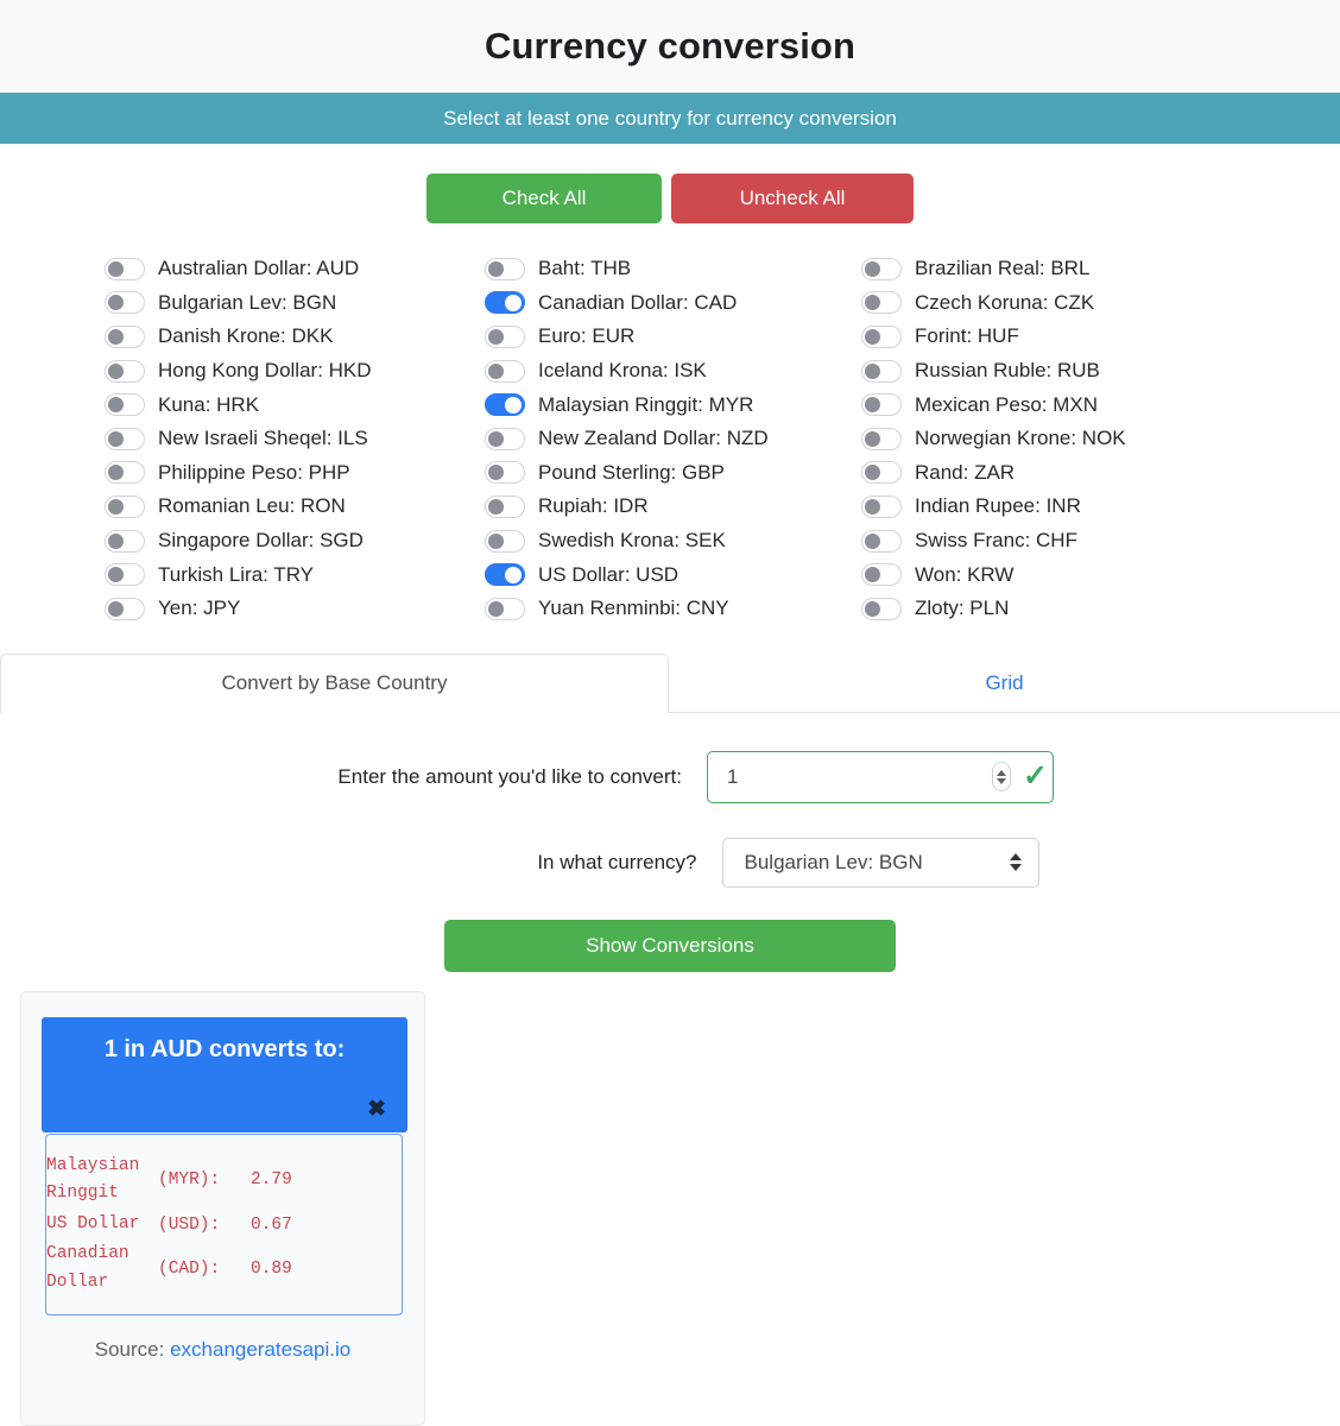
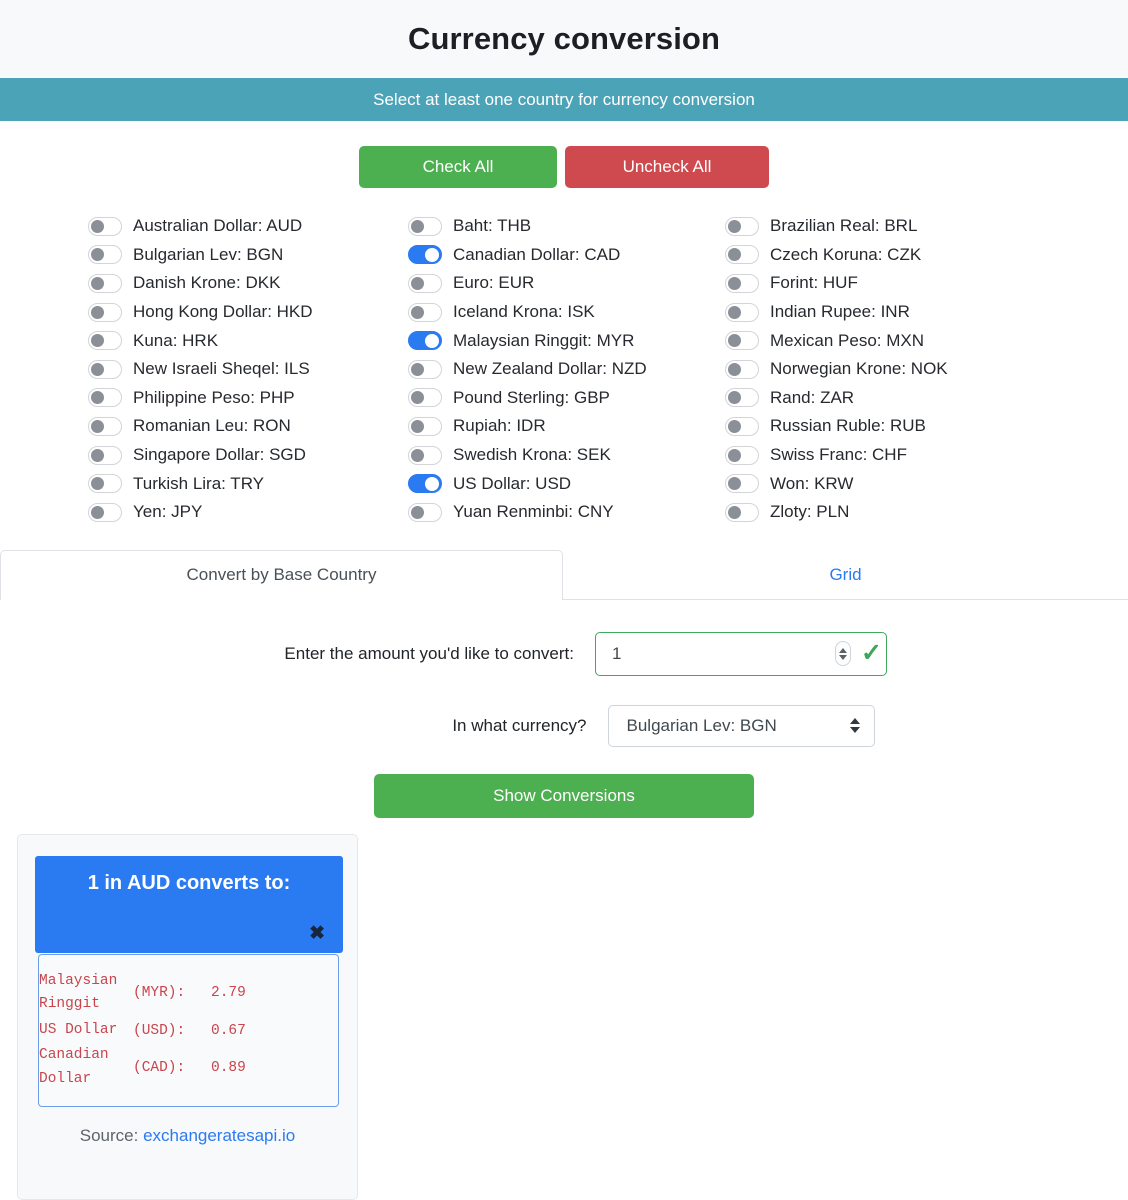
  Currency conversion
  Select at least one country for currency conversion
  Check All
  Uncheck All
  Australian Dollar: AUD
  Bulgarian Lev: BGN
  Danish Krone: DKK
  Hong Kong Dollar: HKD
  Kuna: HRK
  New Israeli Sheqel: ILS
  Philippine Peso: PHP
  Romanian Leu: RON
  Singapore Dollar: SGD
  Turkish Lira: TRY
  Yen: JPY
  Baht: THB
  Canadian Dollar: CAD
  Euro: EUR
  Iceland Krona: ISK
  Malaysian Ringgit: MYR
  New Zealand Dollar: NZD
  Pound Sterling: GBP
  Rupiah: IDR
  Swedish Krona: SEK
  US Dollar: USD
  Yuan Renminbi: CNY
  Brazilian Real: BRL
  Czech Koruna: CZK
  Forint: HUF
- Russian Ruble: RUB
+ Indian Rupee: INR
  Mexican Peso: MXN
  Norwegian Krone: NOK
  Rand: ZAR
- Indian Rupee: INR
+ Russian Ruble: RUB
  Swiss Franc: CHF
  Won: KRW
  Zloty: PLN
  Convert by Base Country
  Grid
  Enter the amount you'd like to convert:
  1
  ✓
  In what currency?
  Bulgarian Lev: BGN
  Show Conversions
  1 in AUD converts to:
  ✖
  Malaysian Ringgit	(MYR):	2.79
  US Dollar	(USD):	0.67
  Canadian Dollar	(CAD):	0.89
  Source: exchangeratesapi.io
